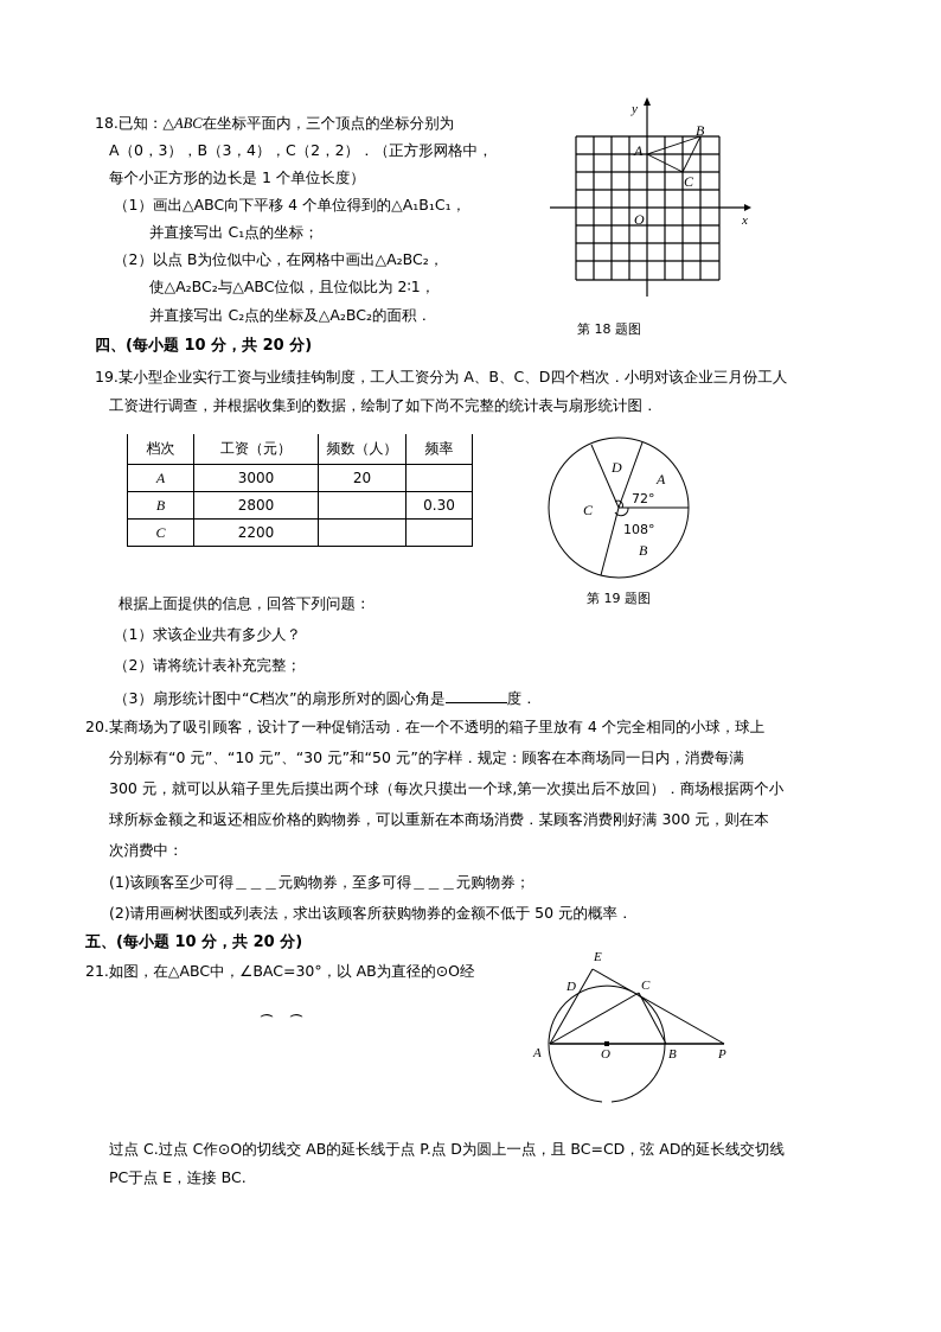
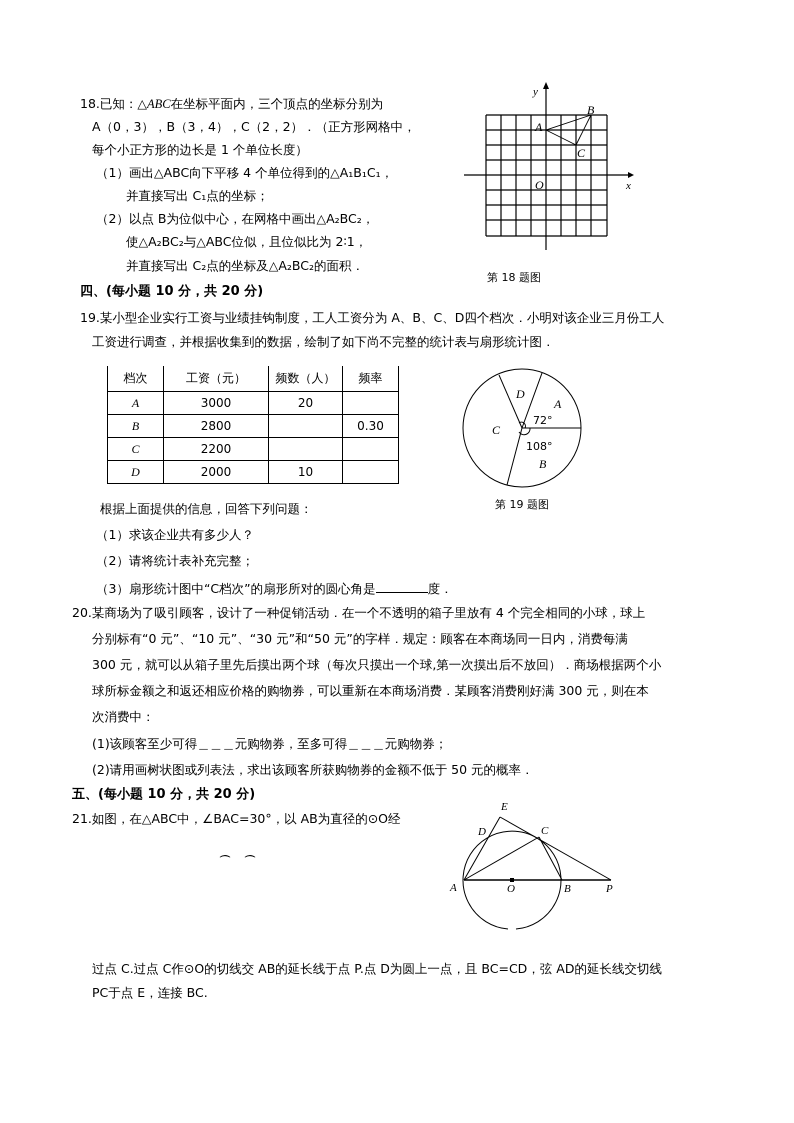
  18.已知：△ABC在坐标平面内，三个顶点的坐标分别为
  A（0，3），B（3，4），C（2，2）．（正方形网格中，
  每个小正方形的边长是 1 个单位长度）
  （1）画出△ABC向下平移 4 个单位得到的△A₁B₁C₁，
  并直接写出 C₁点的坐标；
  （2）以点 B为位似中心，在网格中画出△A₂BC₂，
  使△A₂BC₂与△ABC位似，且位似比为 2∶1，
  并直接写出 C₂点的坐标及△A₂BC₂的面积．
  y
  x
  O
  A
  B
  C
  第 18 题图
  四、(每小题 10 分，共 20 分)
  19.某小型企业实行工资与业绩挂钩制度，工人工资分为 A、B、C、D四个档次．小明对该企业三月份工人
  工资进行调查，并根据收集到的数据，绘制了如下尚不完整的统计表与扇形统计图．
  档次	工资（元）	频数（人）	频率
  A	3000	20
  B	2800		0.30
  C	2200
+ D	2000	10
  D
  A
  C
  B
  72°
  108°
  第 19 题图
  根据上面提供的信息，回答下列问题：
  （1）求该企业共有多少人？
  （2）请将统计表补充完整；
  （3）扇形统计图中“C档次”的扇形所对的圆心角是 度．
  20.某商场为了吸引顾客，设计了一种促销活动．在一个不透明的箱子里放有 4 个完全相同的小球，球上
  分别标有“0 元”、“10 元”、“30 元”和“50 元”的字样．规定：顾客在本商场同一日内，消费每满
  300 元，就可以从箱子里先后摸出两个球（每次只摸出一个球,第一次摸出后不放回）．商场根据两个小
  球所标金额之和返还相应价格的购物券，可以重新在本商场消费．某顾客消费刚好满 300 元，则在本
  次消费中：
  (1)该顾客至少可得＿＿＿元购物券，至多可得＿＿＿元购物券；
  (2)请用画树状图或列表法，求出该顾客所获购物券的金额不低于 50 元的概率．
  五、(每小题 10 分，共 20 分)
  21.如图，在△ABC中，∠BAC=30°，以 AB为直径的⊙O经
  ⌒
  ⌒
  E
  D
  C
  A
  O
  B
  P
  过点 C.过点 C作⊙O的切线交 AB的延长线于点 P.点 D为圆上一点，且 BC=CD，弦 AD的延长线交切线
  PC于点 E，连接 BC.
